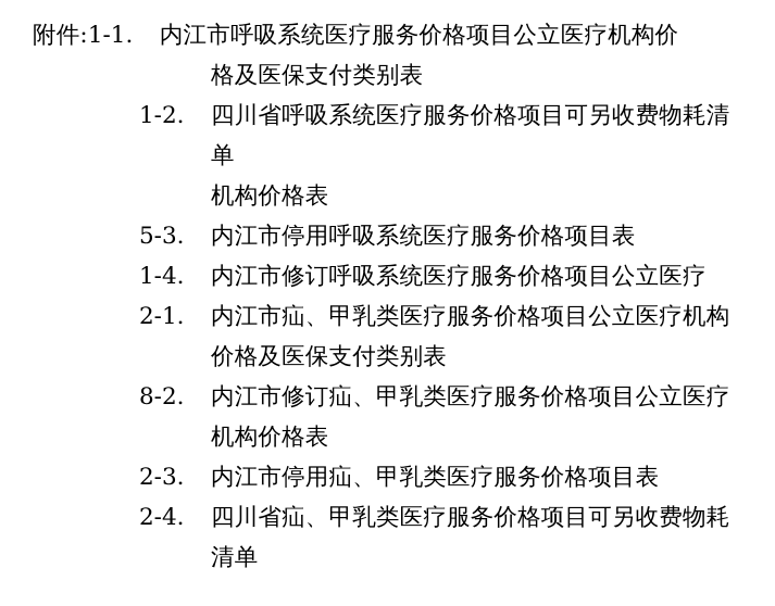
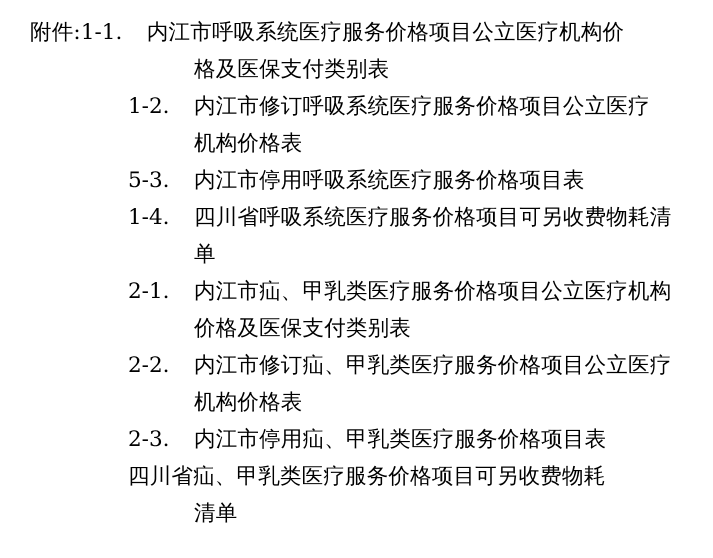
  附件:
  1-1.
  内江市呼吸系统医疗服务价格项目公立医疗机构价
  格及医保支付类别表
  1-2.
- 四川省呼吸系统医疗服务价格项目可另收费物耗清单
+ 内江市修订呼吸系统医疗服务价格项目公立医疗
  机构价格表
  5-3.
  内江市停用呼吸系统医疗服务价格项目表
  1-4.
- 内江市修订呼吸系统医疗服务价格项目公立医疗
+ 四川省呼吸系统医疗服务价格项目可另收费物耗清单
  2-1.
  内江市疝、甲乳类医疗服务价格项目公立医疗机构
  价格及医保支付类别表
- 8-2.
+ 2-2.
  内江市修订疝、甲乳类医疗服务价格项目公立医疗
  机构价格表
  2-3.
  内江市停用疝、甲乳类医疗服务价格项目表
- 2-4.
  四川省疝、甲乳类医疗服务价格项目可另收费物耗
  清单
